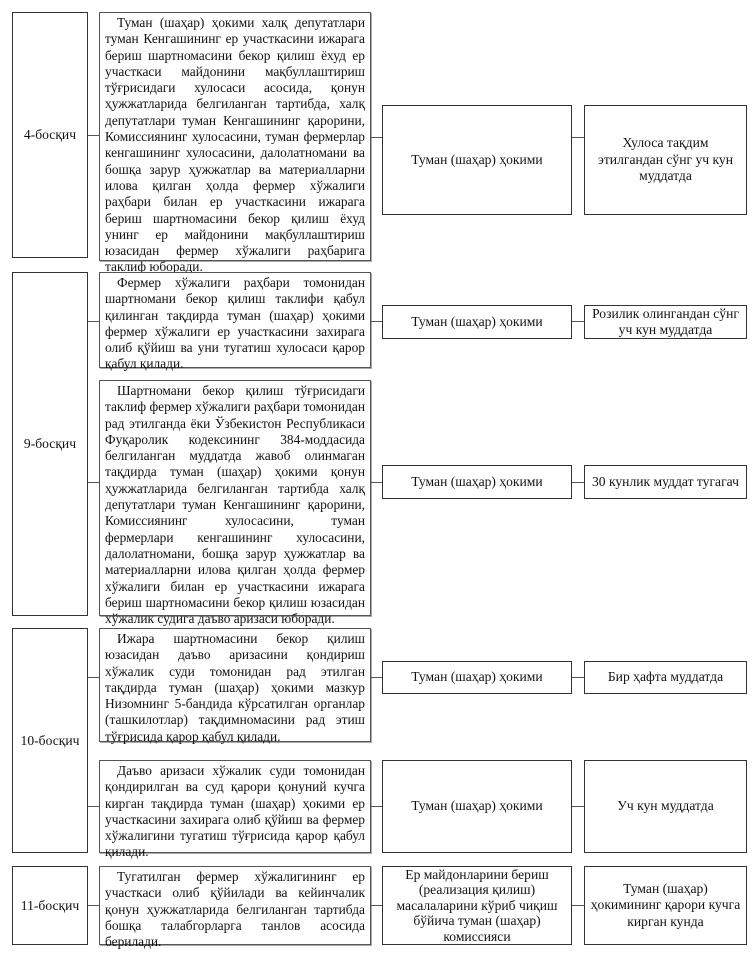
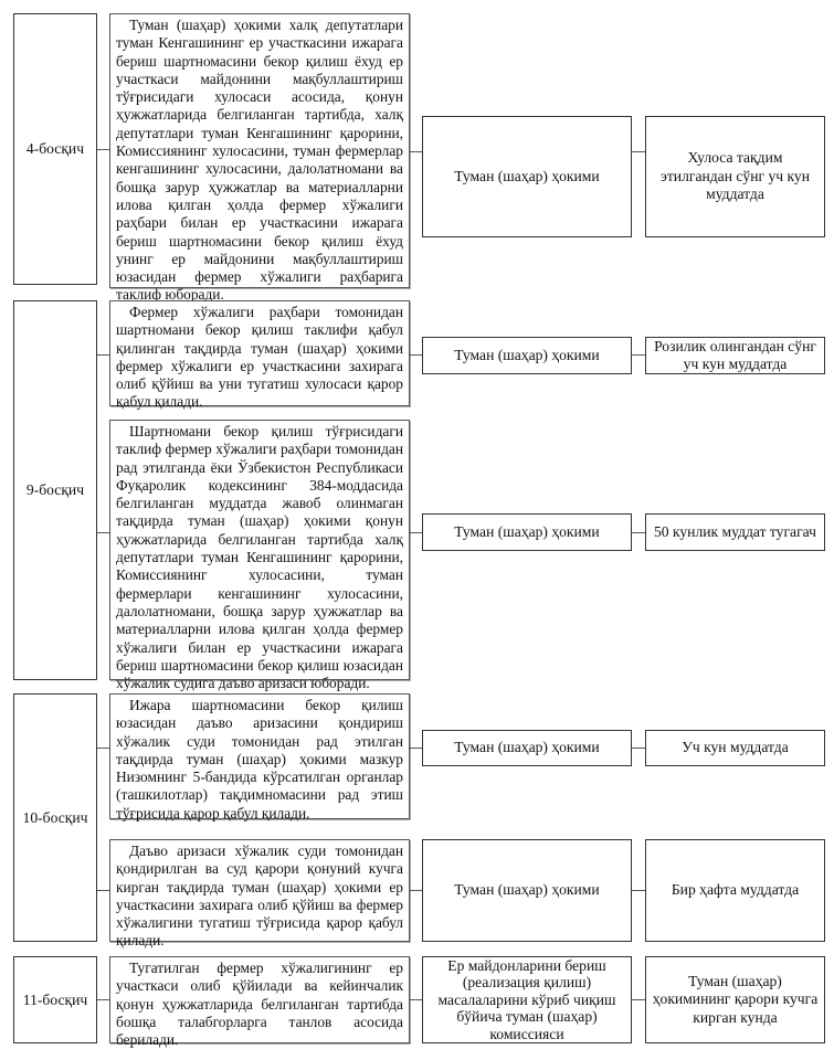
  4-босқич
  Туман (шаҳар) ҳокими халқ депутатлари туман Кенгашининг ер участкасини ижарага бериш шартномасини бекор қилиш ёхуд ер участкаси майдонини мақбуллаштириш тўғрисидаги хулосаси асосида, қонун ҳужжатларида белгиланган тартибда, халқ депутатлари туман Кенгашининг қарорини, Комиссиянинг хулосасини, туман фермерлар кенгашининг хулосасини, далолатномани ва бошқа зарур ҳужжатлар ва материалларни илова қилган ҳолда фермер хўжалиги раҳбари билан ер участкасини ижарага бериш шартномасини бекор қилиш ёхуд унинг ер майдонини мақбуллаштириш юзасидан фермер хўжалиги раҳбарига таклиф юборади.
  Туман (шаҳар) ҳокими
  Хулоса тақдим этилгандан сўнг уч кун муддатда
  9-босқич
  Фермер хўжалиги раҳбари томонидан шартномани бекор қилиш таклифи қабул қилинган тақдирда туман (шаҳар) ҳокими фермер хўжалиги ер участкасини захирага олиб қўйиш ва уни тугатиш хулосаси қарор қабул қилади.
  Туман (шаҳар) ҳокими
  Розилик олингандан сўнг уч кун муддатда
  Шартномани бекор қилиш тўғрисидаги таклиф фермер хўжалиги раҳбари томонидан рад этилганда ёки Ўзбекистон Республикаси Фуқаролик кодексининг 384-моддасида белгиланган муддатда жавоб олинмаган тақдирда туман (шаҳар) ҳокими қонун ҳужжатларида белгиланган тартибда халқ депутатлари туман Кенгашининг қарорини, Комиссиянинг хулосасини, туман фермерлари кенгашининг хулосасини, далолатномани, бошқа зарур ҳужжатлар ва материалларни илова қилган ҳолда фермер хўжалиги билан ер участкасини ижарага бериш шартномасини бекор қилиш юзасидан хўжалик судига даъво аризаси юборади.
  Туман (шаҳар) ҳокими
- 30 кунлик муддат тугагач
+ 50 кунлик муддат тугагач
  10-босқич
  Ижара шартномасини бекор қилиш юзасидан даъво аризасини қондириш хўжалик суди томонидан рад этилган тақдирда туман (шаҳар) ҳокими мазкур Низомнинг 5-бандида кўрсатилган органлар (ташкилотлар) тақдимномасини рад этиш тўғрисида қарор қабул қилади.
  Туман (шаҳар) ҳокими
- Бир ҳафта муддатда
+ Уч кун муддатда
  Даъво аризаси хўжалик суди томонидан қондирилган ва суд қарори қонуний кучга кирган тақдирда туман (шаҳар) ҳокими ер участкасини захирага олиб қўйиш ва фермер хўжалигини тугатиш тўғрисида қарор қабул қилади.
  Туман (шаҳар) ҳокими
- Уч кун муддатда
+ Бир ҳафта муддатда
  11-босқич
  Тугатилган фермер хўжалигининг ер участкаси олиб қўйилади ва кейинчалик қонун ҳужжатларида белгиланган тартибда бошқа талабгорларга танлов асосида берилади.
  Ер майдонларини бериш (реализация қилиш) масалаларини кўриб чиқиш бўйича туман (шаҳар) комиссияси
  Туман (шаҳар) ҳокимининг қарори кучга кирган кунда
